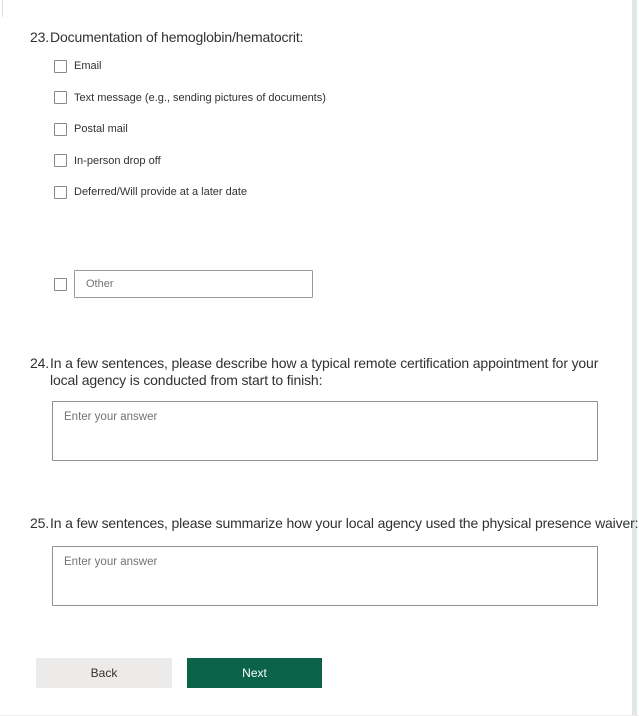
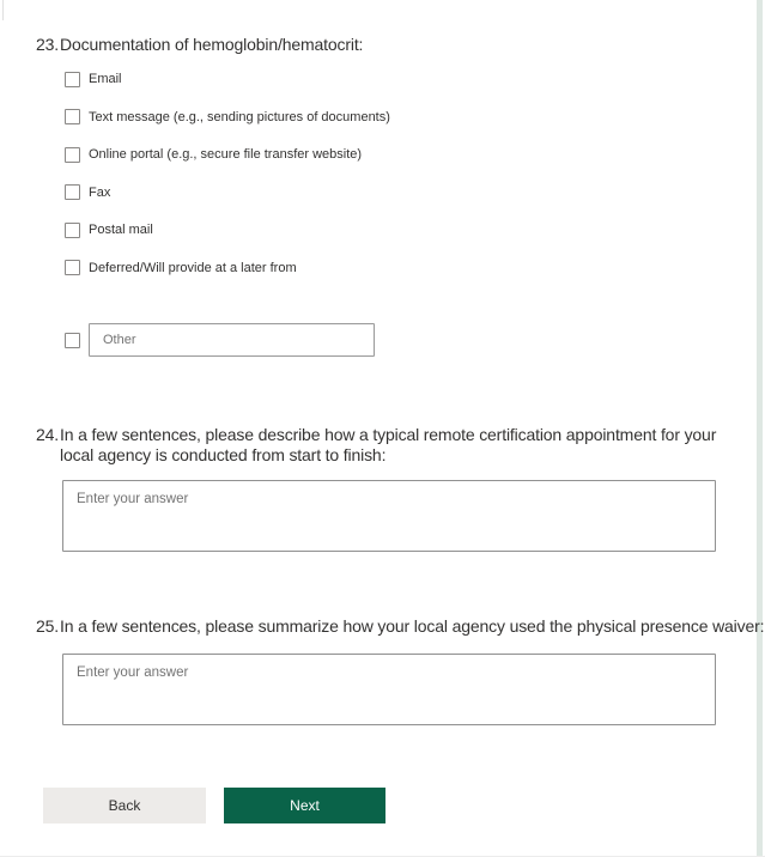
  23.
  Documentation of hemoglobin/hematocrit:
  Email
  Text message (e.g., sending pictures of documents)
+ Online portal (e.g., secure file transfer website)
+ Fax
  Postal mail
- In-person drop off
- Deferred/Will provide at a later date
+ Deferred/Will provide at a later from
  Other
  24.
  In a few sentences, please describe how a typical remote certification appointment for your local agency is conducted from start to finish:
  Enter your answer
  25.
  In a few sentences, please summarize how your local agency used the physical presence waiver:
  Enter your answer
  Back
  Next
